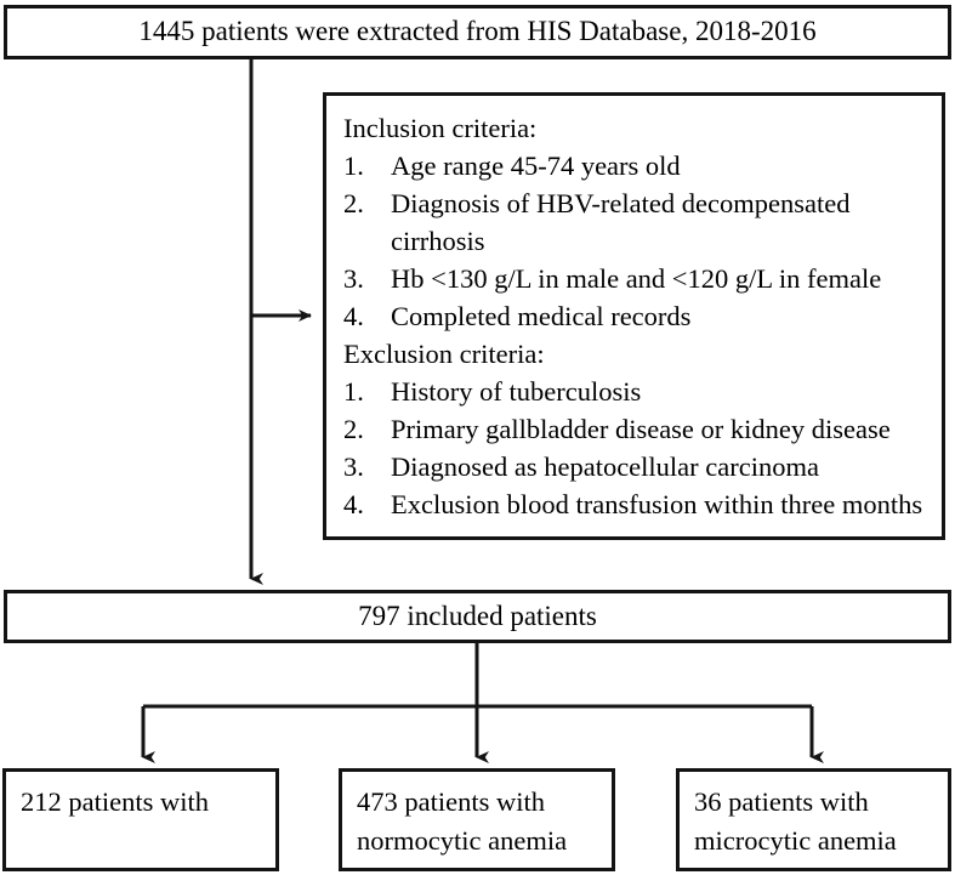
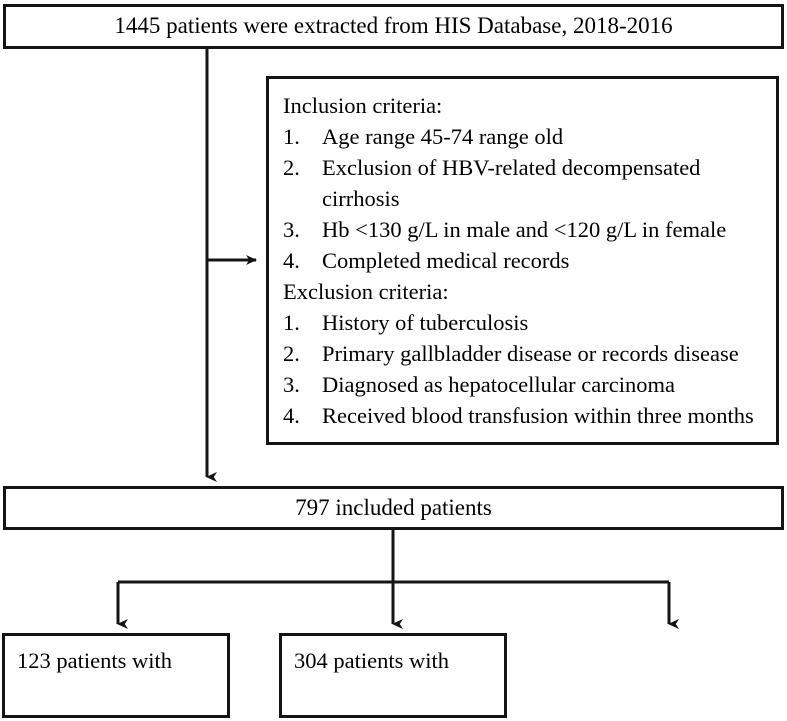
  1445 patients were extracted from HIS Database, 2018-2016
  Inclusion criteria:
  1.
- Age range 45-74 years old
+ Age range 45-74 range old
  2.
- Diagnosis of HBV-related decompensated cirrhosis
+ Exclusion of HBV-related decompensated cirrhosis
  3.
  Hb <130 g/L in male and <120 g/L in female
  4.
  Completed medical records
  Exclusion criteria:
  1.
  History of tuberculosis
  2.
- Primary gallbladder disease or kidney disease
+ Primary gallbladder disease or records disease
  3.
  Diagnosed as hepatocellular carcinoma
  4.
- Exclusion blood transfusion within three months
+ Received blood transfusion within three months
  797 included patients
- 212 patients with
+ 123 patients with
- 473 patients with
+ 304 patients with
- normocytic anemia
- 36 patients with
- microcytic anemia
